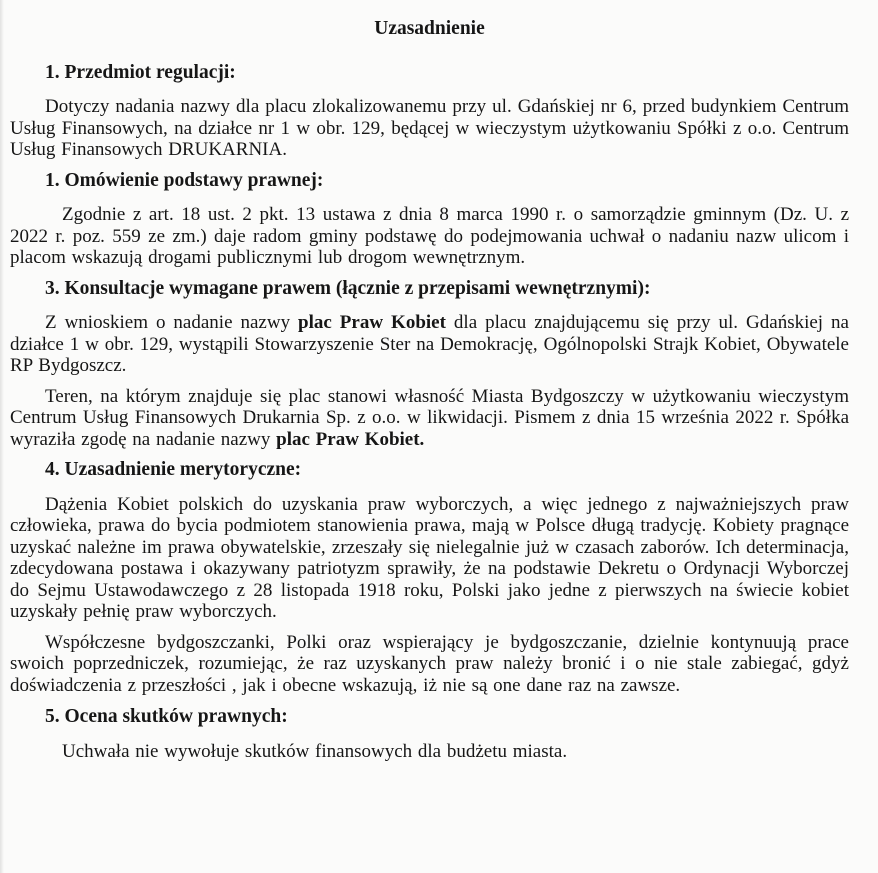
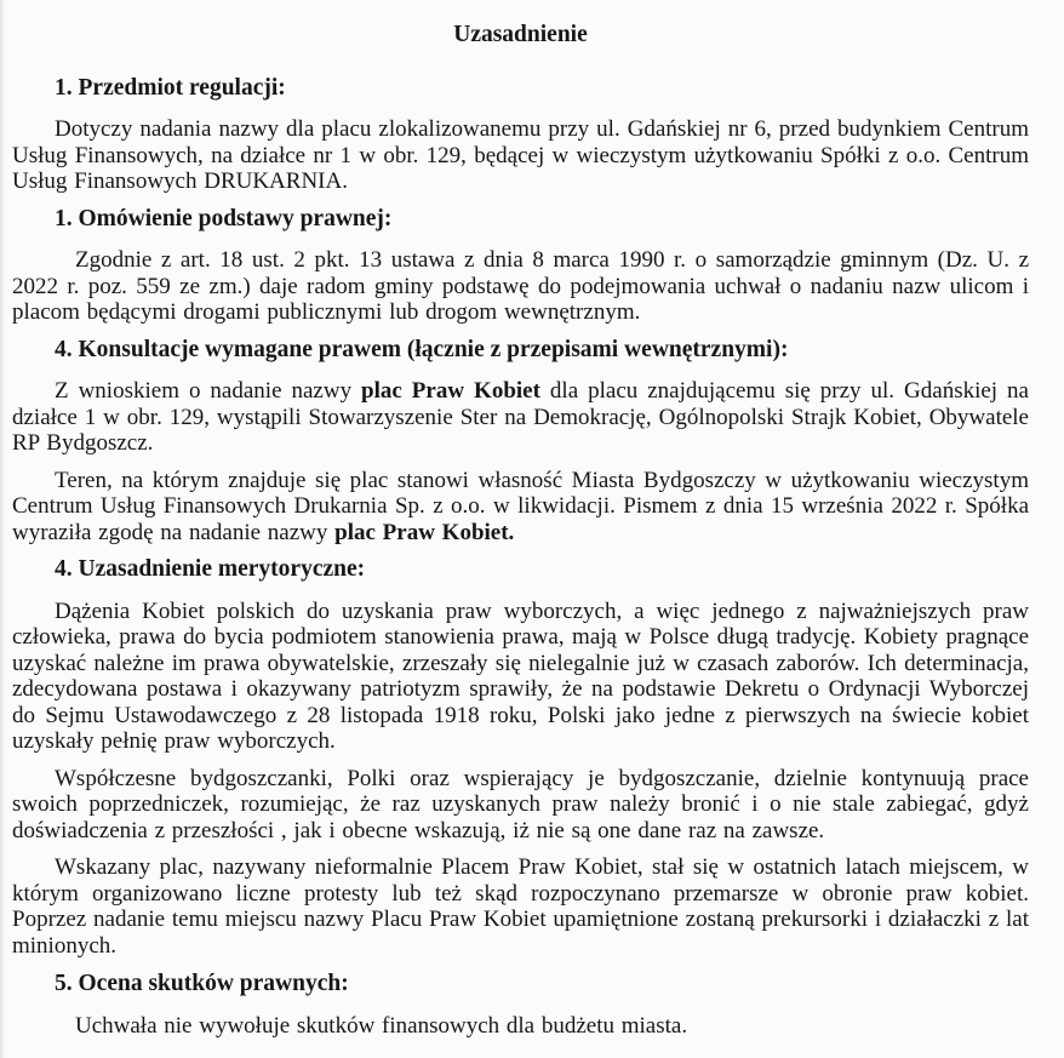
  Uzasadnienie
  1. Przedmiot regulacji:
  Dotyczy nadania nazwy dla placu zlokalizowanemu przy ul. Gdańskiej nr 6, przed budynkiem Centrum Usług Finansowych, na działce nr 1 w obr. 129, będącej w wieczystym użytkowaniu Spółki z o.o. Centrum Usług Finansowych DRUKARNIA.
  1. Omówienie podstawy prawnej:
- Zgodnie z art. 18 ust. 2 pkt. 13 ustawa z dnia 8 marca 1990 r. o samorządzie gminnym (Dz. U. z 2022 r. poz. 559 ze zm.) daje radom gminy podstawę do podejmowania uchwał o nadaniu nazw ulicom i placom wskazują drogami publicznymi lub drogom wewnętrznym.
+ Zgodnie z art. 18 ust. 2 pkt. 13 ustawa z dnia 8 marca 1990 r. o samorządzie gminnym (Dz. U. z 2022 r. poz. 559 ze zm.) daje radom gminy podstawę do podejmowania uchwał o nadaniu nazw ulicom i placom będącymi drogami publicznymi lub drogom wewnętrznym.
- 3. Konsultacje wymagane prawem (łącznie z przepisami wewnętrznymi):
+ 4. Konsultacje wymagane prawem (łącznie z przepisami wewnętrznymi):
  Z wnioskiem o nadanie nazwy plac Praw Kobiet dla placu znajdującemu się przy ul. Gdańskiej na działce 1 w obr. 129, wystąpili Stowarzyszenie Ster na Demokrację, Ogólnopolski Strajk Kobiet, Obywatele RP Bydgoszcz.
  Teren, na którym znajduje się plac stanowi własność Miasta Bydgoszczy w użytkowaniu wieczystym Centrum Usług Finansowych Drukarnia Sp. z o.o. w likwidacji. Pismem z dnia 15 września 2022 r. Spółka wyraziła zgodę na nadanie nazwy plac Praw Kobiet.
  4. Uzasadnienie merytoryczne:
  Dążenia Kobiet polskich do uzyskania praw wyborczych, a więc jednego z najważniejszych praw człowieka, prawa do bycia podmiotem stanowienia prawa, mają w Polsce długą tradycję. Kobiety pragnące uzyskać należne im prawa obywatelskie, zrzeszały się nielegalnie już w czasach zaborów. Ich determinacja, zdecydowana postawa i okazywany patriotyzm sprawiły, że na podstawie Dekretu o Ordynacji Wyborczej do Sejmu Ustawodawczego z 28 listopada 1918 roku, Polski jako jedne z pierwszych na świecie kobiet uzyskały pełnię praw wyborczych.
  Współczesne bydgoszczanki, Polki oraz wspierający je bydgoszczanie, dzielnie kontynuują prace swoich poprzedniczek, rozumiejąc, że raz uzyskanych praw należy bronić i o nie stale zabiegać, gdyż doświadczenia z przeszłości , jak i obecne wskazują, iż nie są one dane raz na zawsze.
+ Wskazany plac, nazywany nieformalnie Placem Praw Kobiet, stał się w ostatnich latach miejscem, w którym organizowano liczne protesty lub też skąd rozpoczynano przemarsze w obronie praw kobiet. Poprzez nadanie temu miejscu nazwy Placu Praw Kobiet upamiętnione zostaną prekursorki i działaczki z lat minionych.
  5. Ocena skutków prawnych:
  Uchwała nie wywołuje skutków finansowych dla budżetu miasta.
